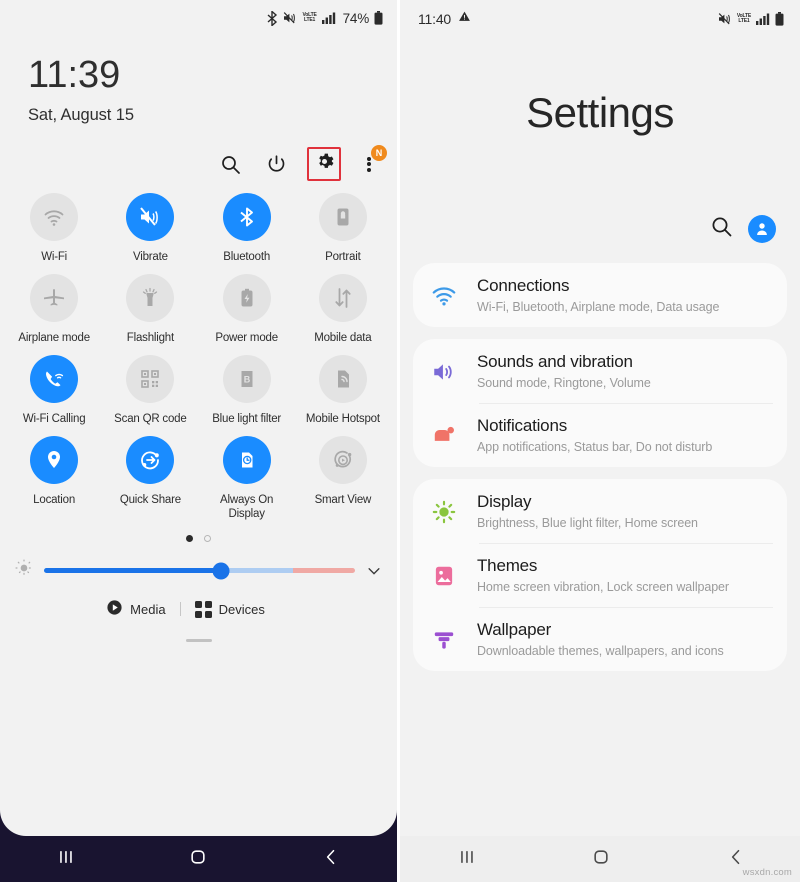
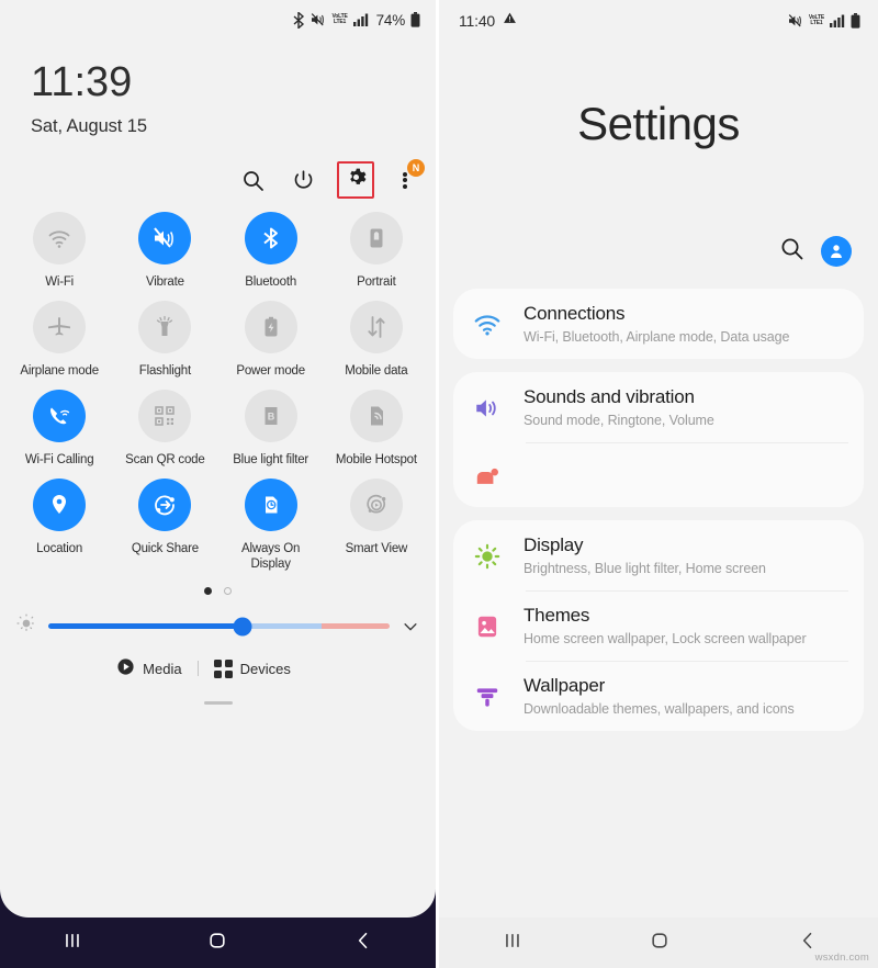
  74%
  11:39
  Sat, August 15
  N
  Wi-Fi
  Vibrate
  Bluetooth
  Portrait
  Airplane mode
  Flashlight
  Power mode
  Mobile data
  Wi-Fi Calling
  Scan QR code
  B
  Blue light filter
  Mobile Hotspot
  Location
  Quick Share
  Always On Display
  Smart View
  Media
  Devices
  11:40
  Settings
  Connections
  Wi-Fi, Bluetooth, Airplane mode, Data usage
  Sounds and vibration
  Sound mode, Ringtone, Volume
- Notifications
- App notifications, Status bar, Do not disturb
  Display
  Brightness, Blue light filter, Home screen
  Themes
- Home screen vibration, Lock screen wallpaper
+ Home screen wallpaper, Lock screen wallpaper
  Wallpaper
  Downloadable themes, wallpapers, and icons
  wsxdn.com
